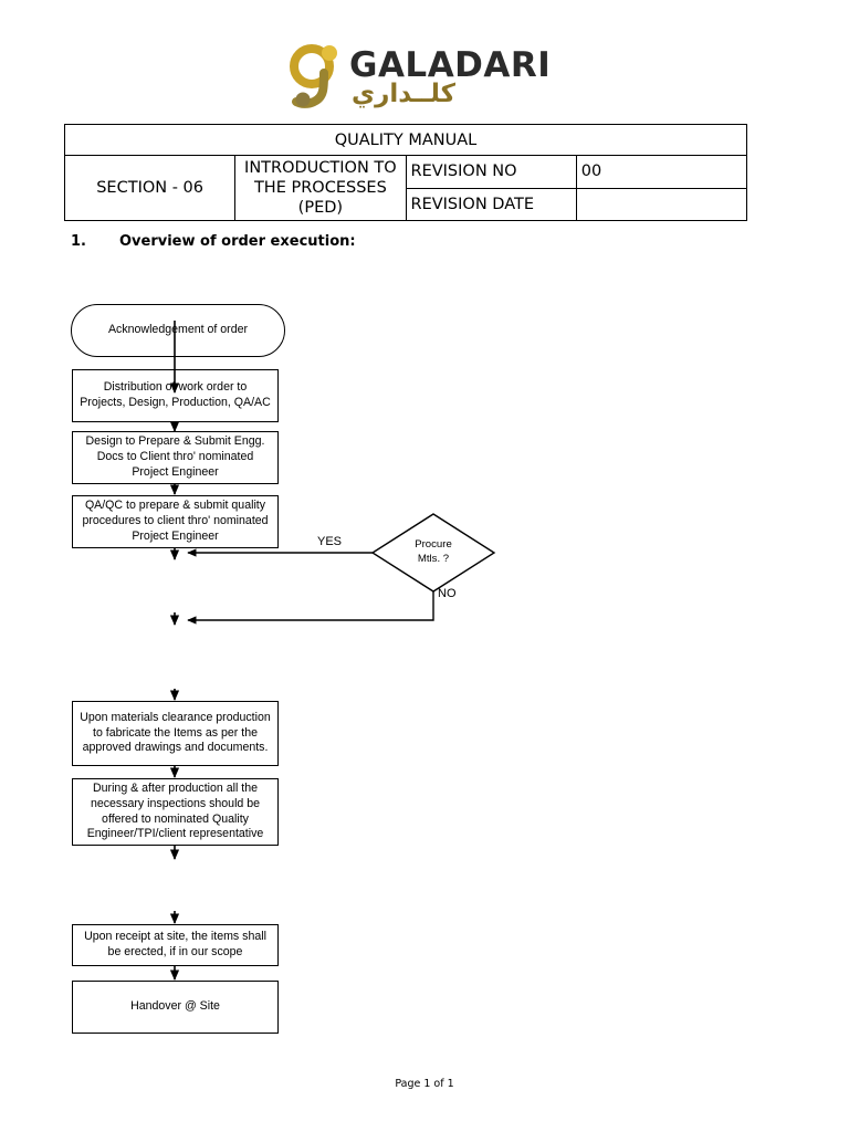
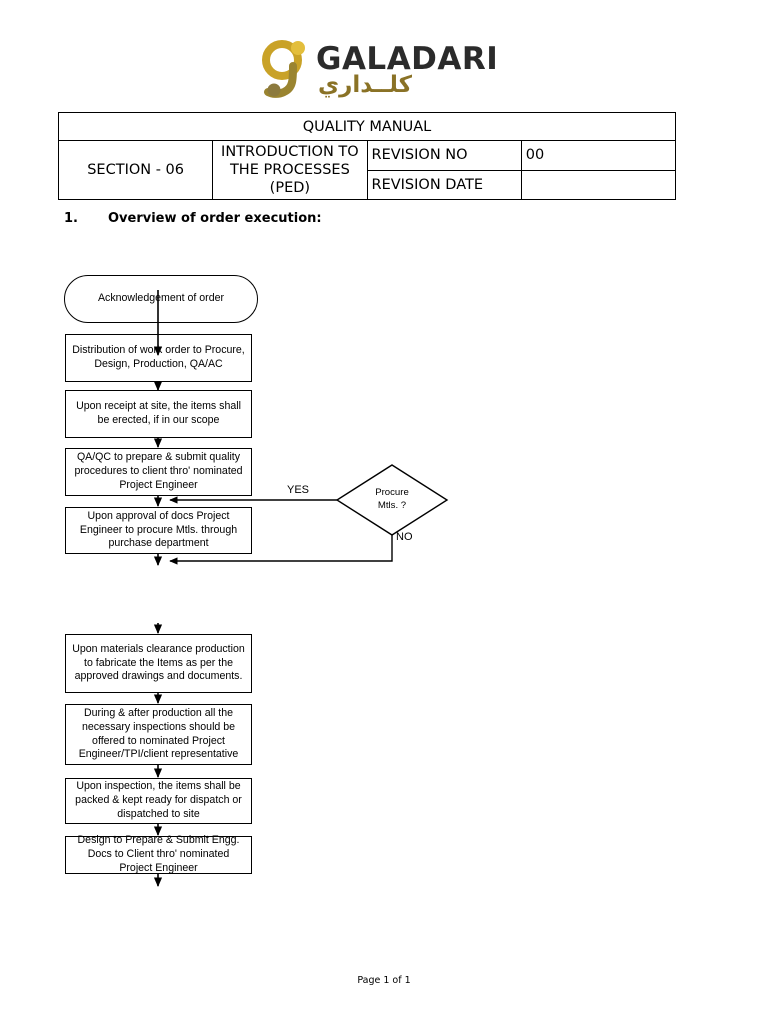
  GALADARI
  كلــداري
  QUALITY MANUAL
  SECTION - 06	INTRODUCTION TO THE PROCESSES (PED)	REVISION NO	00
  REVISION DATE
  1. Overview of order execution:
  Acknowledgement of order
- Distribution of work order to Projects, Design, Production, QA/AC
+ Distribution of work order to Procure, Design, Production, QA/AC
- Design to Prepare & Submit Engg. Docs to Client thro' nominated Project Engineer
+ Upon receipt at site, the items shall be erected, if in our scope
  QA/QC to prepare & submit quality procedures to client thro' nominated Project Engineer
+ Upon approval of docs Project Engineer to procure Mtls. through purchase department
  Upon materials clearance production to fabricate the Items as per the approved drawings and documents.
- During & after production all the necessary inspections should be offered to nominated Quality Engineer/TPI/client representative
+ During & after production all the necessary inspections should be offered to nominated Project Engineer/TPI/client representative
+ Upon inspection, the items shall be packed & kept ready for dispatch or dispatched to site
- Upon receipt at site, the items shall be erected, if in our scope
+ Design to Prepare & Submit Engg. Docs to Client thro' nominated Project Engineer
- Handover @ Site
  Procure
  Mtls. ?
  YES
  NO
  Page 1 of 1
